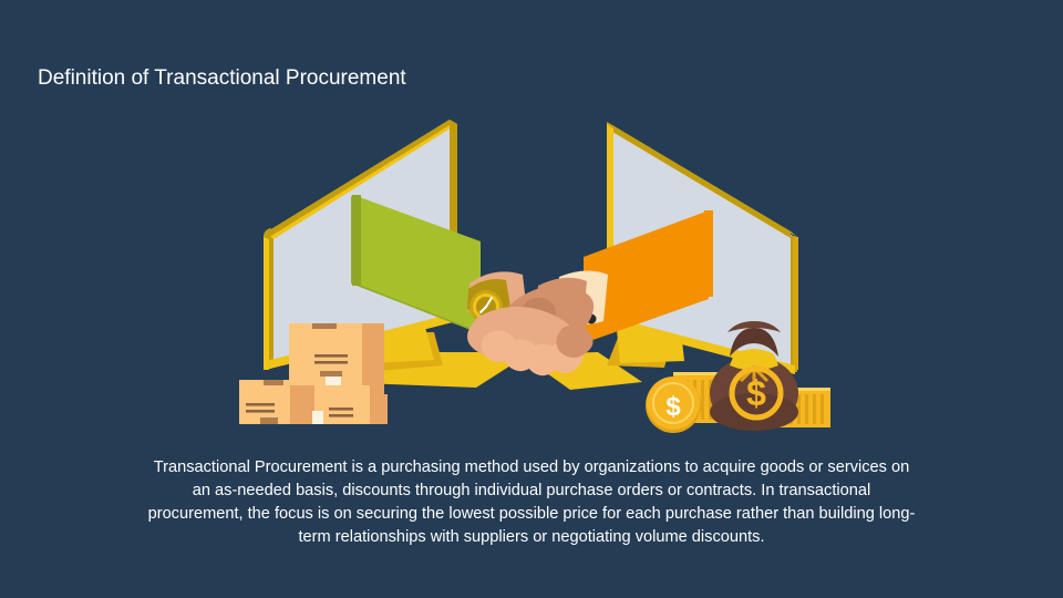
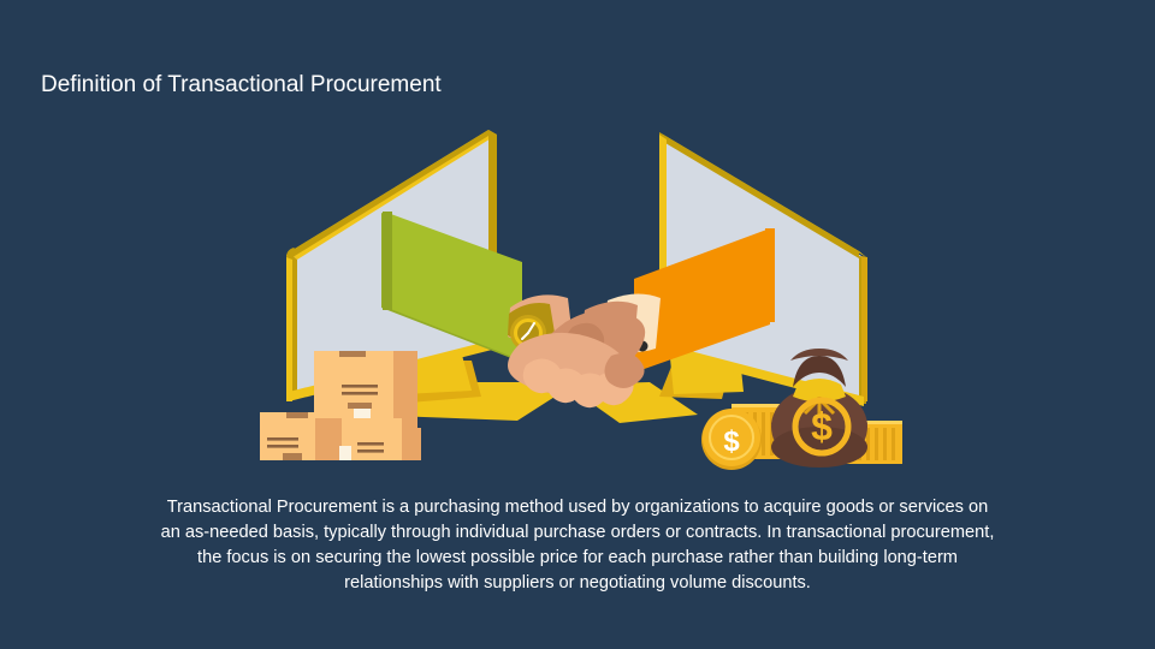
  $
  $
  Definition of Transactional Procurement
- Transactional Procurement is a purchasing method used by organizations to acquire goods or services on an as-needed basis, discounts through individual purchase orders or contracts. In transactional procurement, the focus is on securing the lowest possible price for each purchase rather than building long-term relationships with suppliers or negotiating volume discounts.
+ Transactional Procurement is a purchasing method used by organizations to acquire goods or services on an as-needed basis, typically through individual purchase orders or contracts. In transactional procurement, the focus is on securing the lowest possible price for each purchase rather than building long-term relationships with suppliers or negotiating volume discounts.
